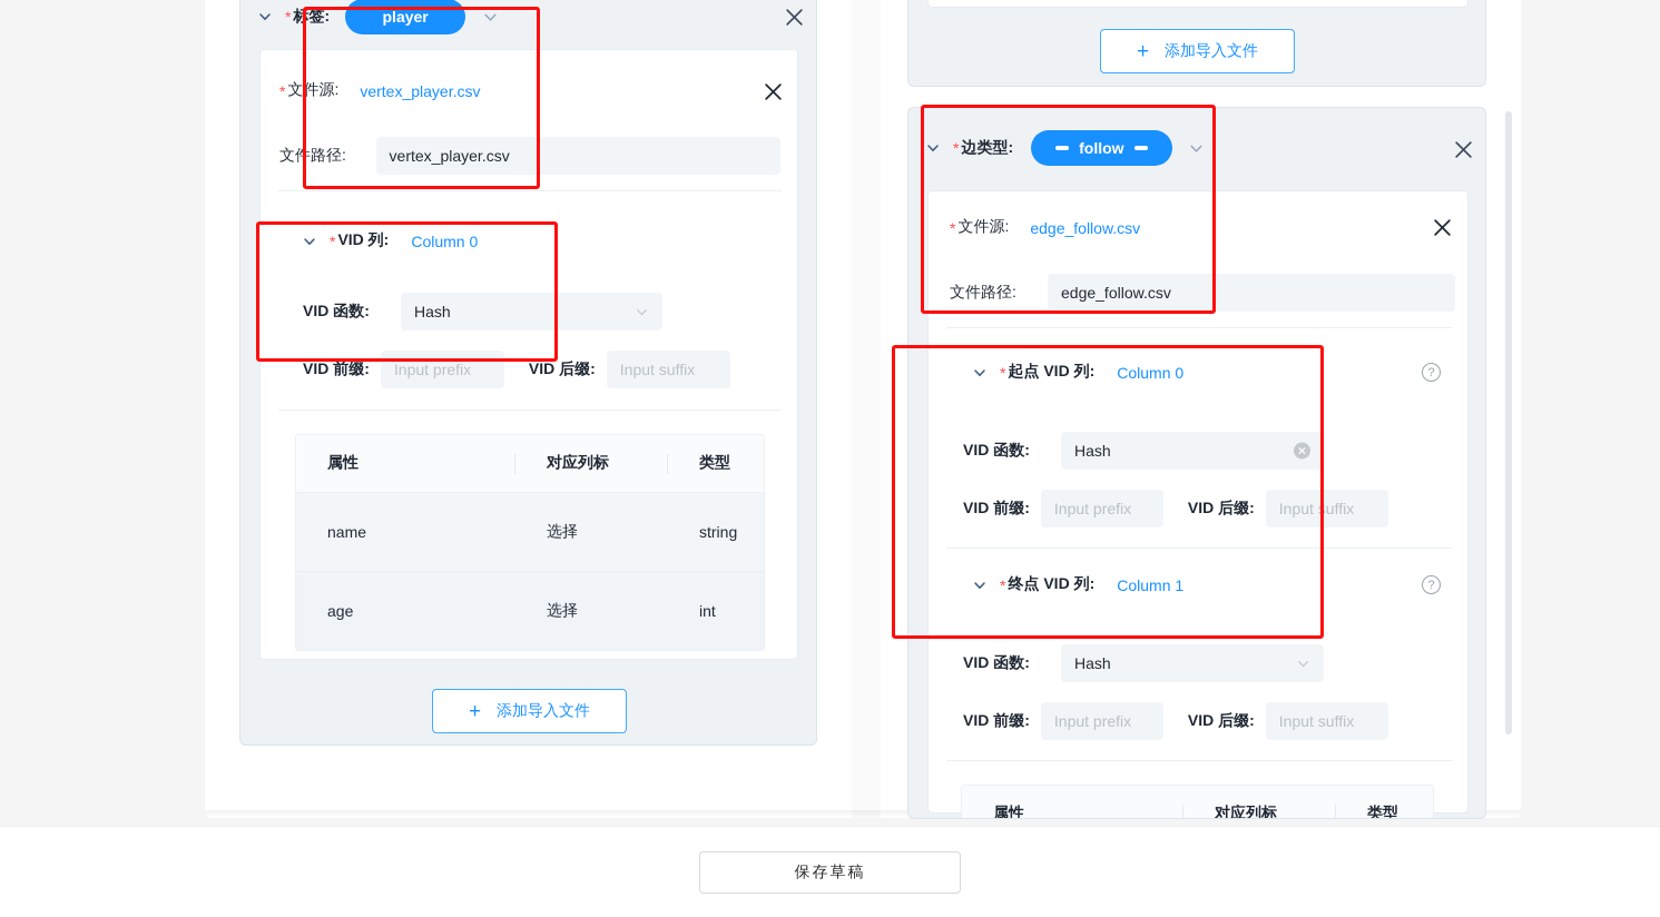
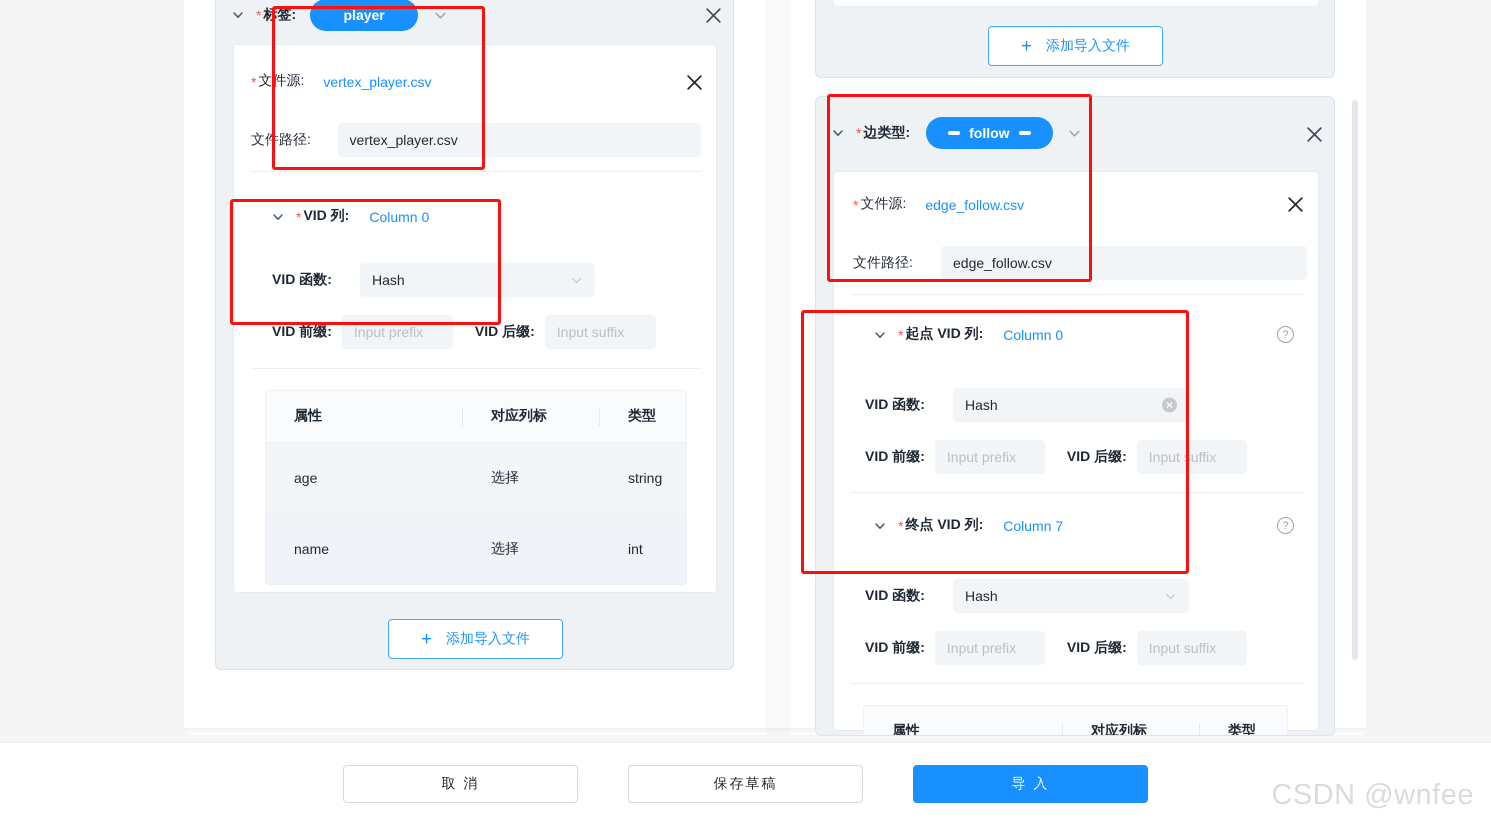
  *
  标签:
  player
  *
  文件源:
  vertex_player.csv
  文件路径:
  vertex_player.csv
  *
  VID 列:
  Column 0
  VID 函数:
  Hash
  VID 前缀:
  Input prefix
  VID 后缀:
  Input suffix
  属性
  对应列标
  类型
- name
+ age
  选择
  string
- age
+ name
  选择
  int
  +
  添加导入文件
  +
  添加导入文件
  *
  边类型:
  follow
  *
  文件源:
  edge_follow.csv
  文件路径:
  edge_follow.csv
  *
  起点 VID 列:
  Column 0
  ?
  VID 函数:
  Hash
  VID 前缀:
  Input prefix
  VID 后缀:
  Input suffix
  *
  终点 VID 列:
- Column 1
+ Column 7
  ?
  VID 函数:
  Hash
  VID 前缀:
  Input prefix
  VID 后缀:
  Input suffix
  属性
  对应列标
  类型
+ 取 消
  保存草稿
+ 导 入
+ CSDN @wnfee
